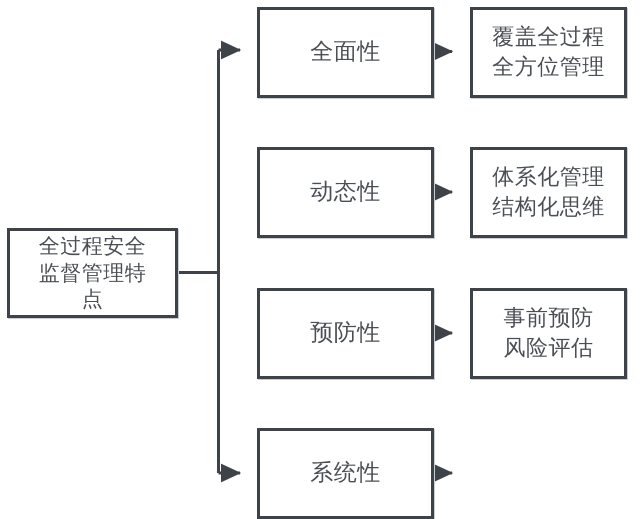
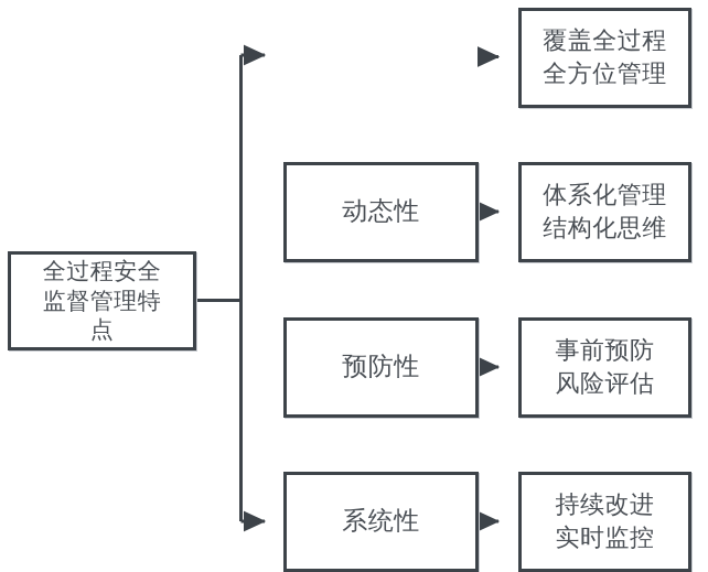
  全过程安全
  监督管理特
  点
- 全面性
  动态性
  预防性
  系统性
  覆盖全过程
  全方位管理
  体系化管理
  结构化思维
  事前预防
  风险评估
+ 持续改进
+ 实时监控
